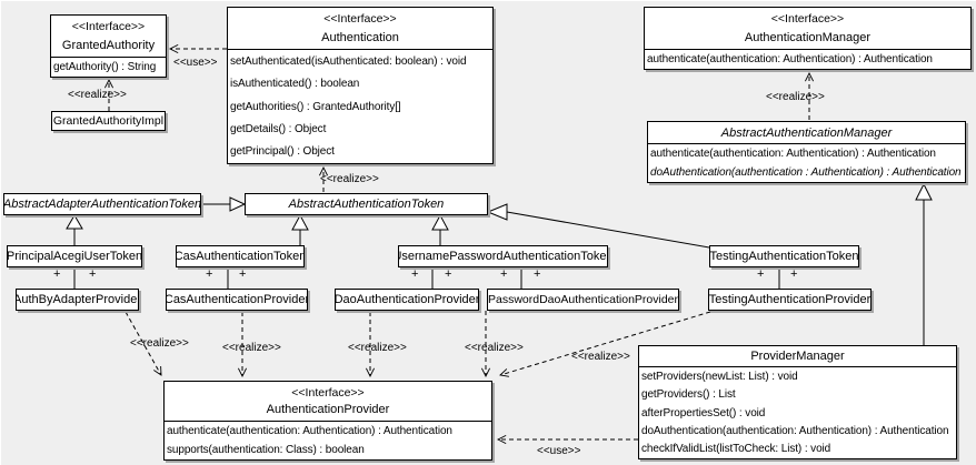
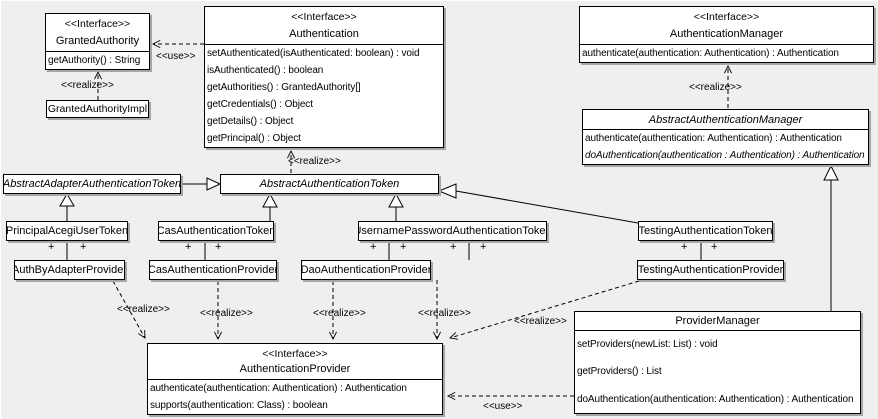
  <<Interface>>
  GrantedAuthority
  getAuthority() : String
  GrantedAuthorityImpl
  <<Interface>>
  Authentication
  setAuthenticated(isAuthenticated: boolean) : void
  isAuthenticated() : boolean
  getAuthorities() : GrantedAuthority[]
+ getCredentials() : Object
  getDetails() : Object
  getPrincipal() : Object
  <<Interface>>
  AuthenticationManager
  authenticate(authentication: Authentication) : Authentication
  AbstractAuthenticationManager
  authenticate(authentication: Authentication) : Authentication
  doAuthentication(authentication : Authentication) : Authentication
  AbstractAdapterAuthenticationToken
  AbstractAuthenticationToken
  PrincipalAcegiUserToken
  CasAuthenticationToken
  sernamePasswordAuthenticationToke
  TestingAuthenticationToken
  AuthByAdapterProvide
  CasAuthenticationProvide
  DaoAuthenticationProvider
- PasswordDaoAuthenticationProvider
  TestingAuthenticationProvider
  <<Interface>>
  AuthenticationProvider
  authenticate(authentication: Authentication) : Authentication
  supports(authentication: Class) : boolean
  ProviderManager
  setProviders(newList: List) : void
  getProviders() : List
- afterPropertiesSet() : void
  doAuthentication(authentication: Authentication) : Authentication
- checkIfValidList(listToCheck: List) : void
  <<use>>
  <<realize>>
  <<realize>>
  <<realize>>
  <<realize>>
  <<realize>>
  <<realize>>
  <<realize>>
  <<realize>>
  <<use>>
  +
  +
  +
  +
  +
  +
  +
  +
  +
  +
